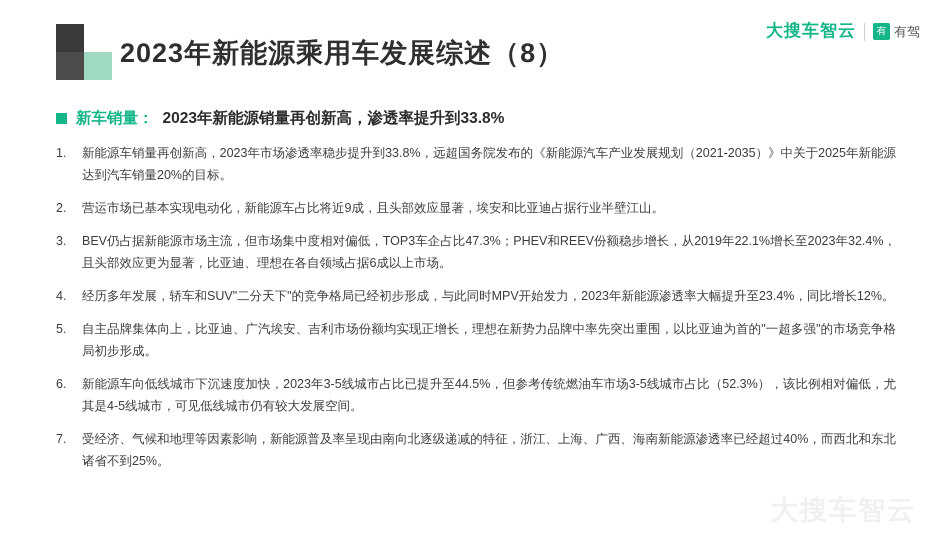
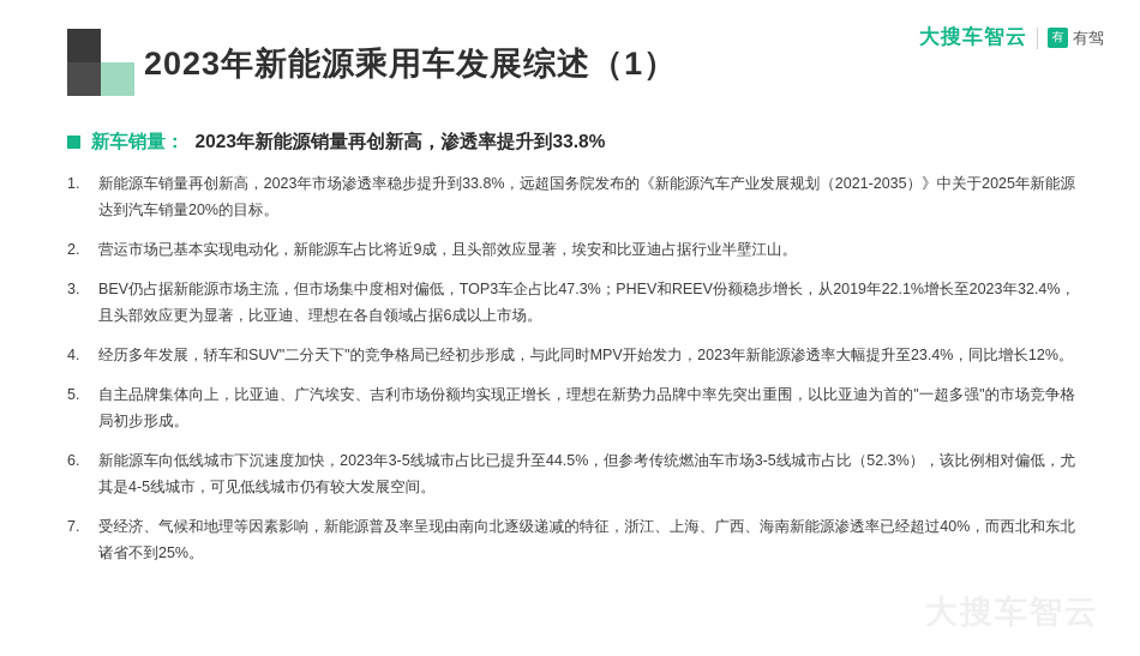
- 2023年新能源乘用车发展综述（8）
+ 2023年新能源乘用车发展综述（1）
  大搜车智云
  有
  有驾
  新车销量：
  2023年新能源销量再创新高，渗透率提升到33.8%
  1.
  新能源车销量再创新高，2023年市场渗透率稳步提升到33.8%，远超国务院发布的《新能源汽车产业发展规划（2021-2035）》中关于2025年新能源达到汽车销量20%的目标。
  2.
  营运市场已基本实现电动化，新能源车占比将近9成，且头部效应显著，埃安和比亚迪占据行业半壁江山。
  3.
  BEV仍占据新能源市场主流，但市场集中度相对偏低，TOP3车企占比47.3%；PHEV和REEV份额稳步增长，从2019年22.1%增长至2023年32.4%，且头部效应更为显著，比亚迪、理想在各自领域占据6成以上市场。
  4.
  经历多年发展，轿车和SUV"二分天下"的竞争格局已经初步形成，与此同时MPV开始发力，2023年新能源渗透率大幅提升至23.4%，同比增长12%。
  5.
  自主品牌集体向上，比亚迪、广汽埃安、吉利市场份额均实现正增长，理想在新势力品牌中率先突出重围，以比亚迪为首的"一超多强"的市场竞争格局初步形成。
  6.
  新能源车向低线城市下沉速度加快，2023年3-5线城市占比已提升至44.5%，但参考传统燃油车市场3-5线城市占比（52.3%），该比例相对偏低，尤其是4-5线城市，可见低线城市仍有较大发展空间。
  7.
  受经济、气候和地理等因素影响，新能源普及率呈现由南向北逐级递减的特征，浙江、上海、广西、海南新能源渗透率已经超过40%，而西北和东北诸省不到25%。
